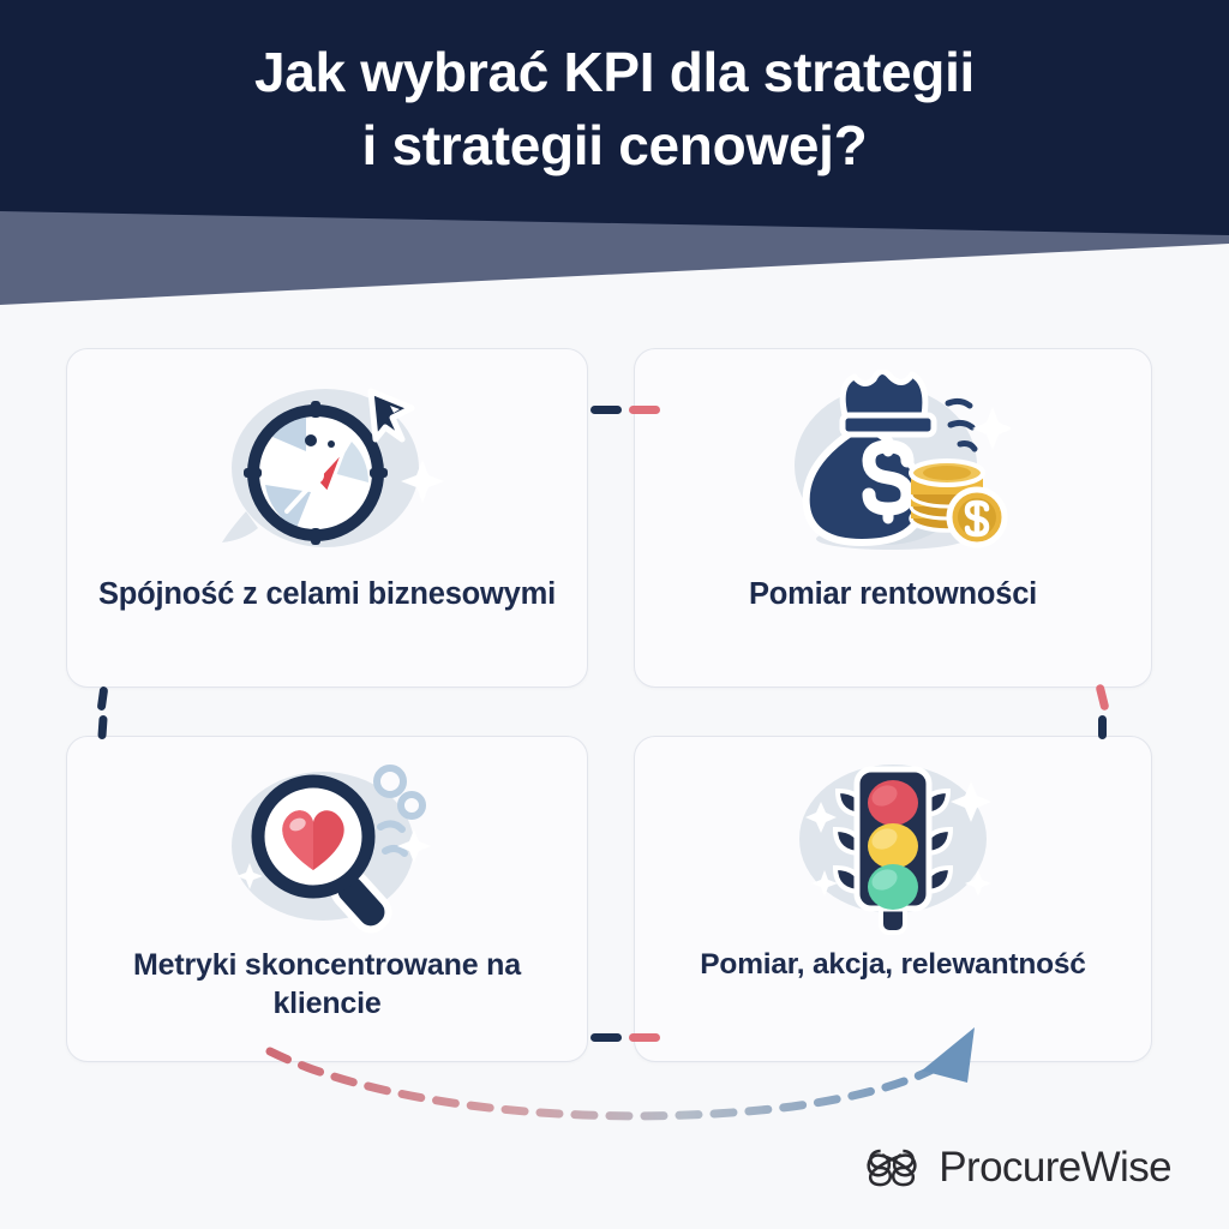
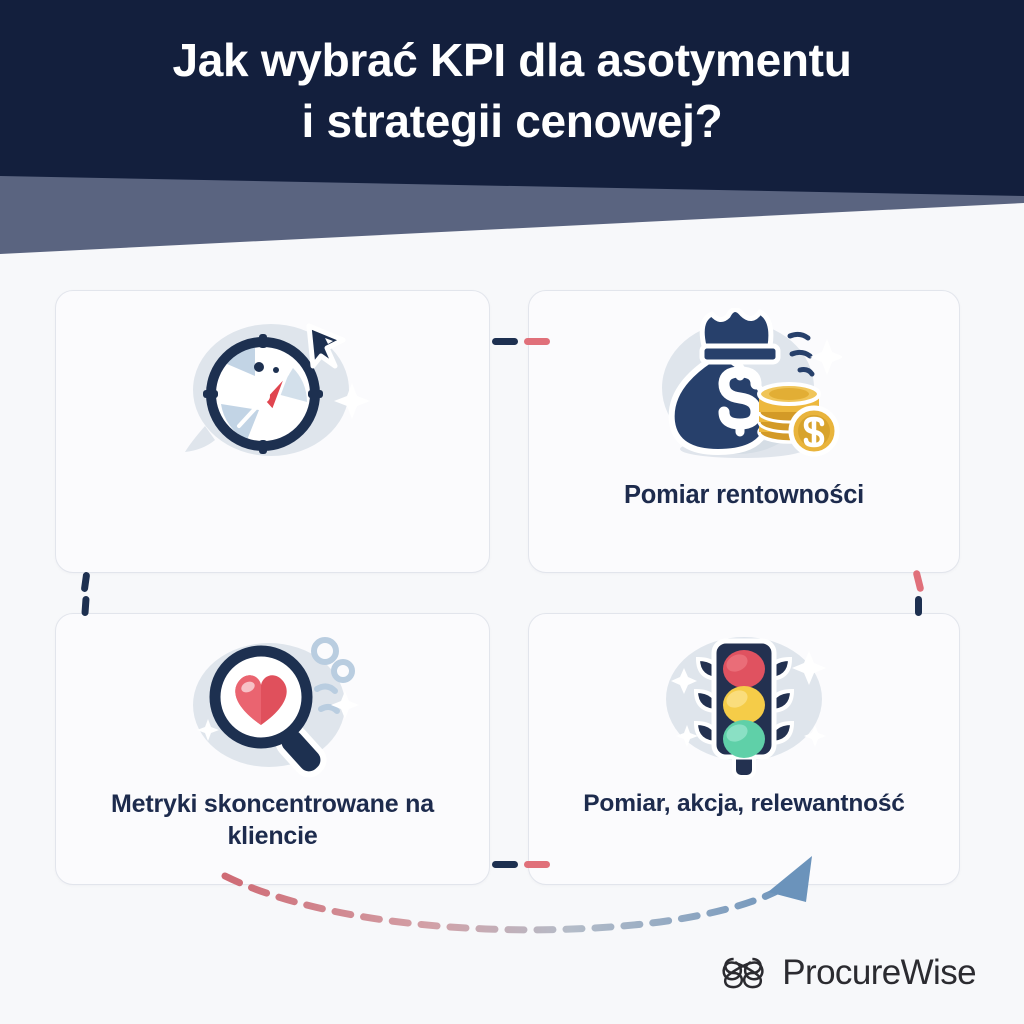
- Jak wybrać KPI dla strategii
+ Jak wybrać KPI dla asotymentu
  i strategii cenowej?
- Spójność z celami biznesowymi
  Pomiar rentowności
  Metryki skoncentrowane na kliencie
  Pomiar, akcja, relewantność
  ProcureWise
